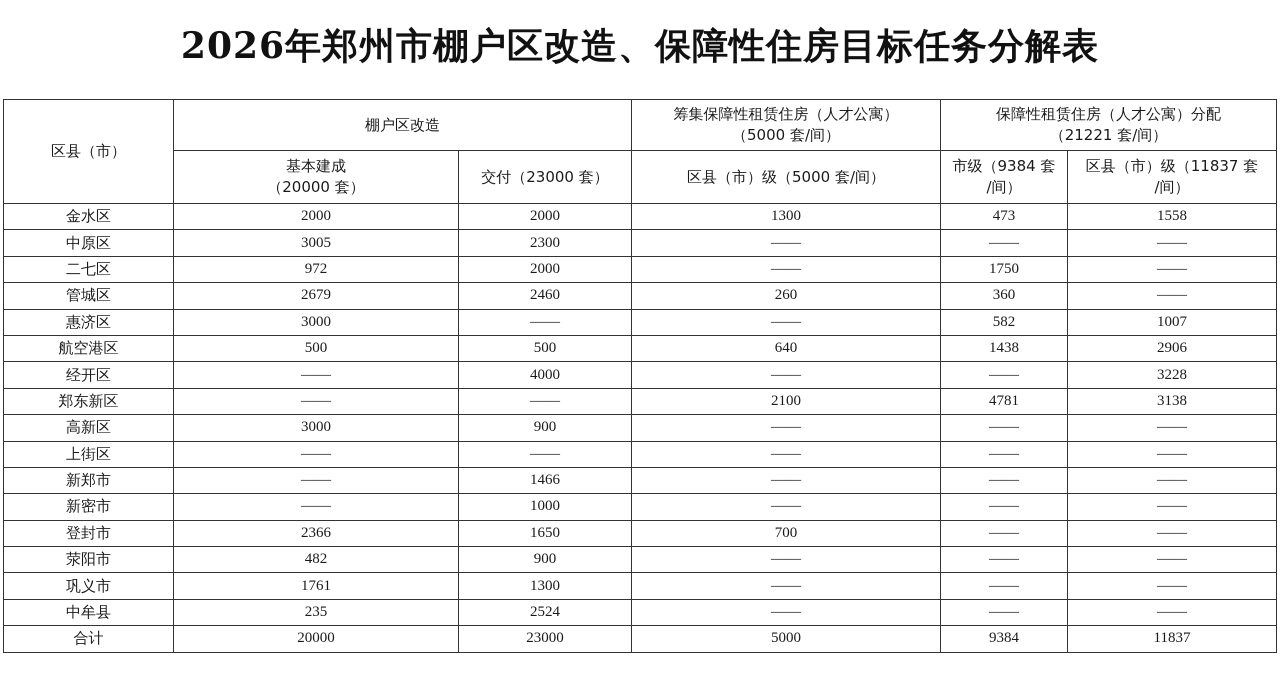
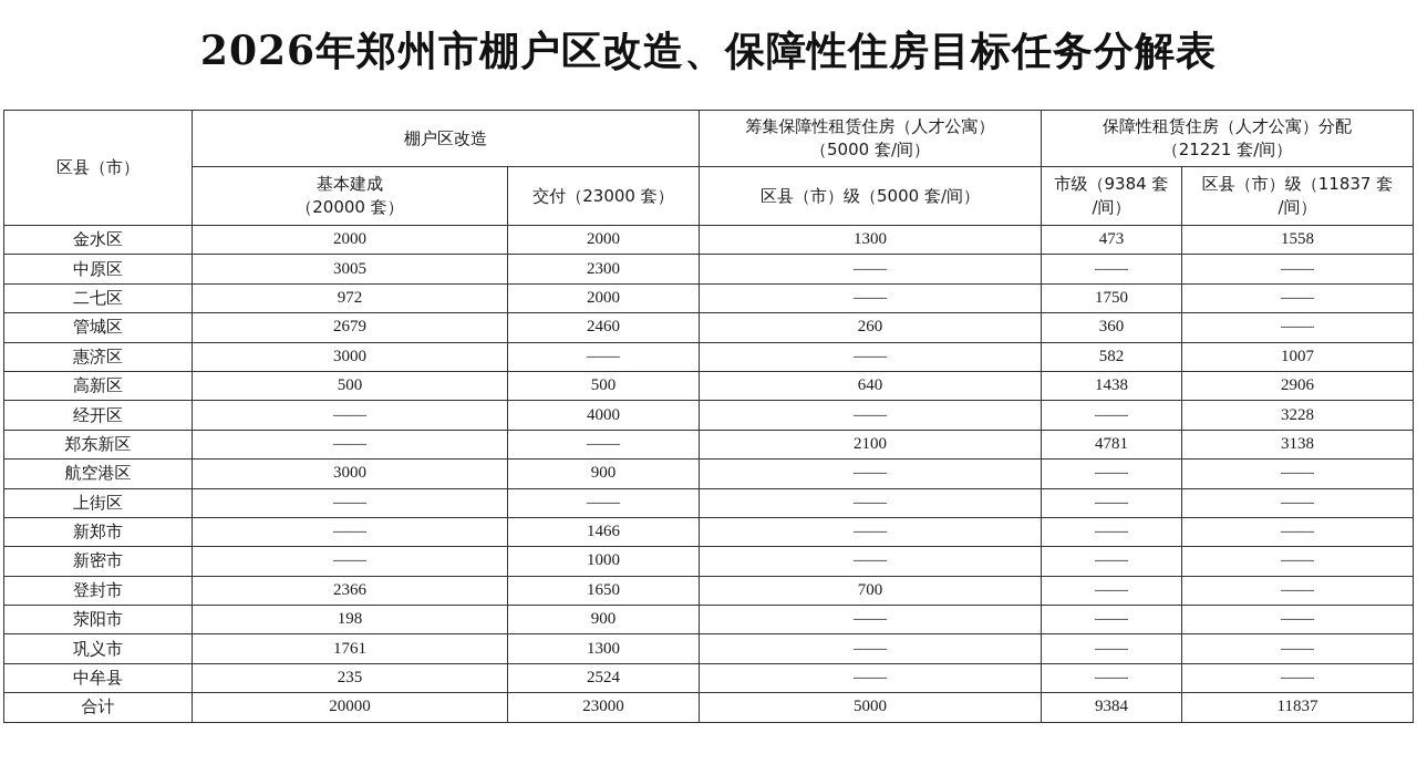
  2026年郑州市棚户区改造、保障性住房目标任务分解表
  区县（市）	棚户区改造	筹集保障性租赁住房（人才公寓） （5000 套/间）	保障性租赁住房（人才公寓）分配 （21221 套/间）
  基本建成 （20000 套）	交付（23000 套）	区县（市）级（5000 套/间）	市级（9384 套 /间）	区县（市）级（11837 套 /间）
  金水区	2000	2000	1300	473	1558
  中原区	3005	2300	——	——	——
  二七区	972	2000	——	1750	——
  管城区	2679	2460	260	360	——
  惠济区	3000	——	——	582	1007
- 航空港区	500	500	640	1438	2906
+ 高新区	500	500	640	1438	2906
  经开区	——	4000	——	——	3228
  郑东新区	——	——	2100	4781	3138
- 高新区	3000	900	——	——	——
+ 航空港区	3000	900	——	——	——
  上街区	——	——	——	——	——
  新郑市	——	1466	——	——	——
  新密市	——	1000	——	——	——
  登封市	2366	1650	700	——	——
- 荥阳市	482	900	——	——	——
+ 荥阳市	198	900	——	——	——
  巩义市	1761	1300	——	——	——
  中牟县	235	2524	——	——	——
  合计	20000	23000	5000	9384	11837
